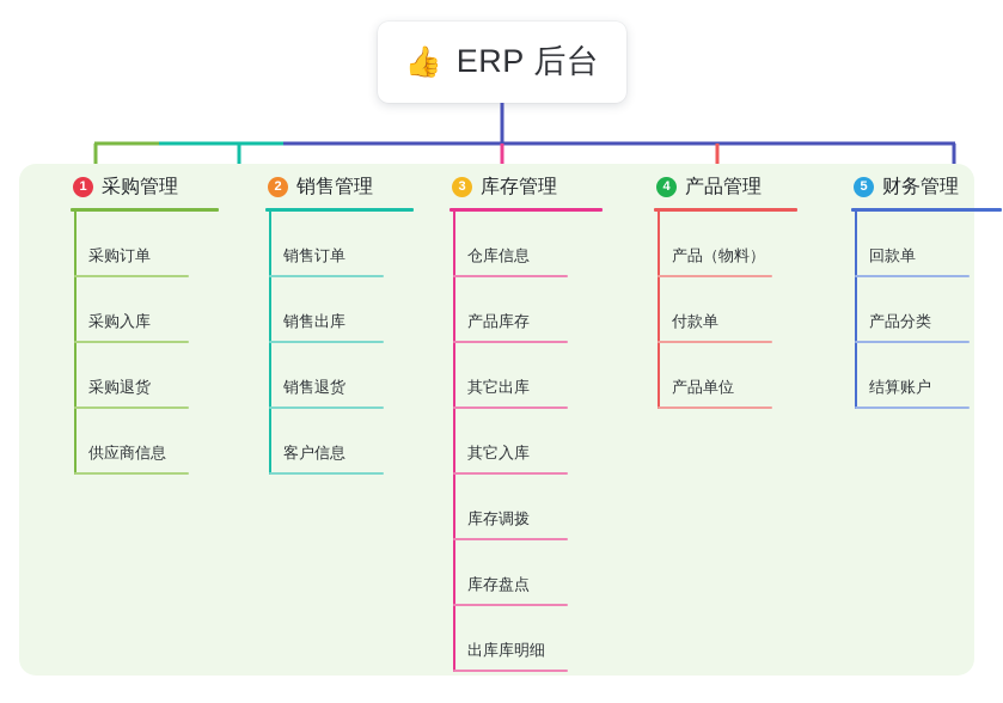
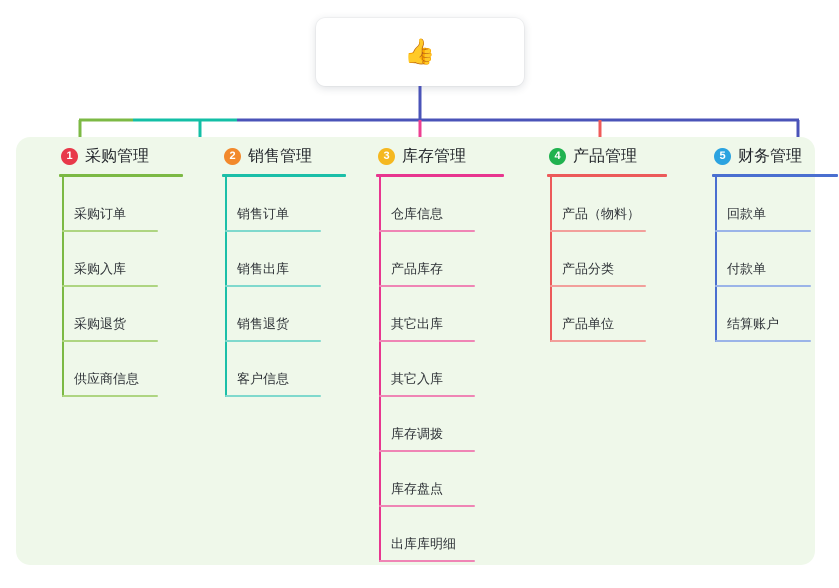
  👍
- ERP 后台
  1
  采购管理
  采购订单
  采购入库
  采购退货
  供应商信息
  2
  销售管理
  销售订单
  销售出库
  销售退货
  客户信息
  3
  库存管理
  仓库信息
  产品库存
  其它出库
  其它入库
  库存调拨
  库存盘点
  出库库明细
  4
  产品管理
  产品（物料）
- 付款单
+ 产品分类
  产品单位
  5
  财务管理
  回款单
- 产品分类
+ 付款单
  结算账户
